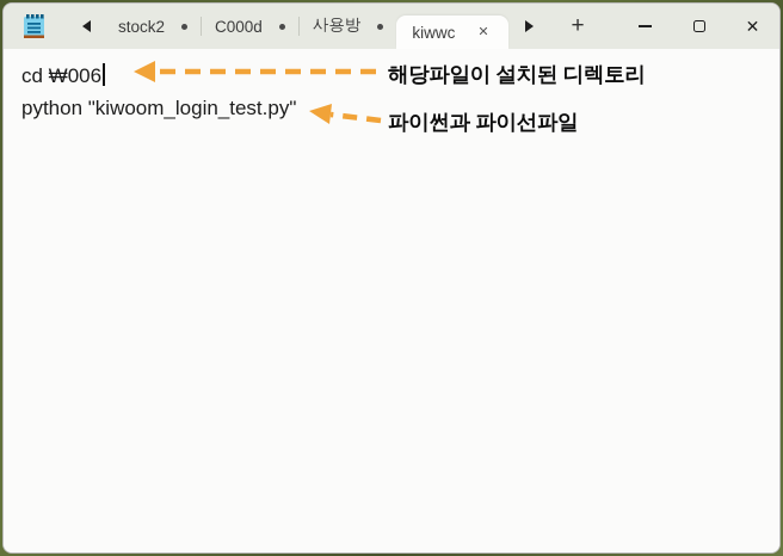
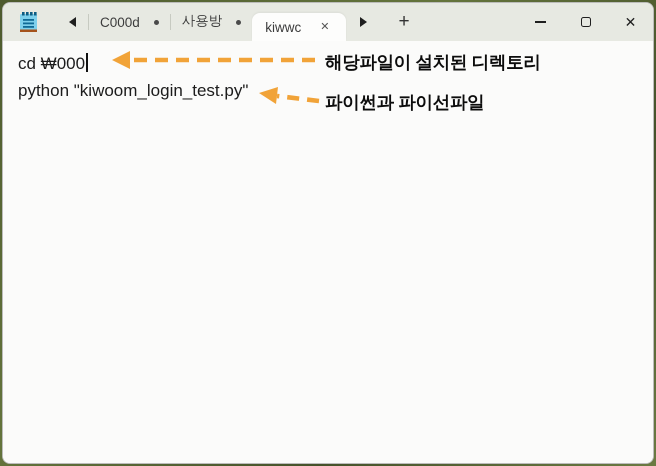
- stock2
  C000d
  사용방
  kiwwc
  ✕
  +
  ✕
- cd ₩006
+ cd ₩000
  python "kiwoom_login_test.py"
  해당파일이 설치된 디렉토리
  파이썬과 파이선파일
